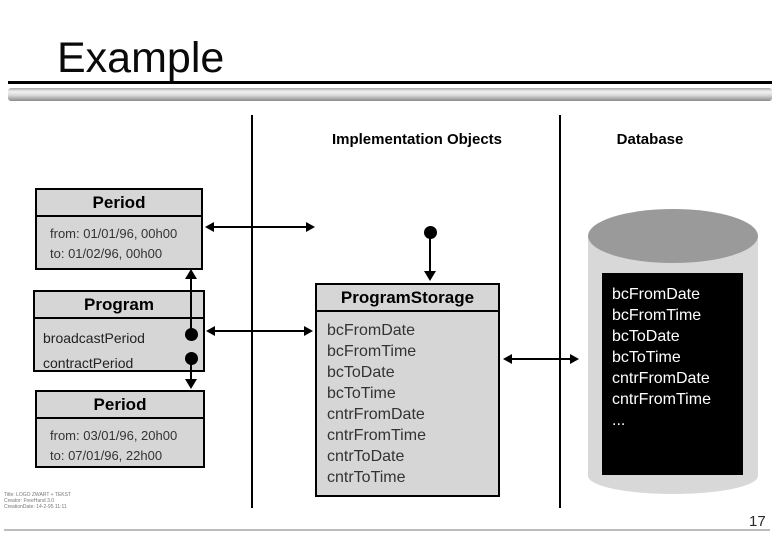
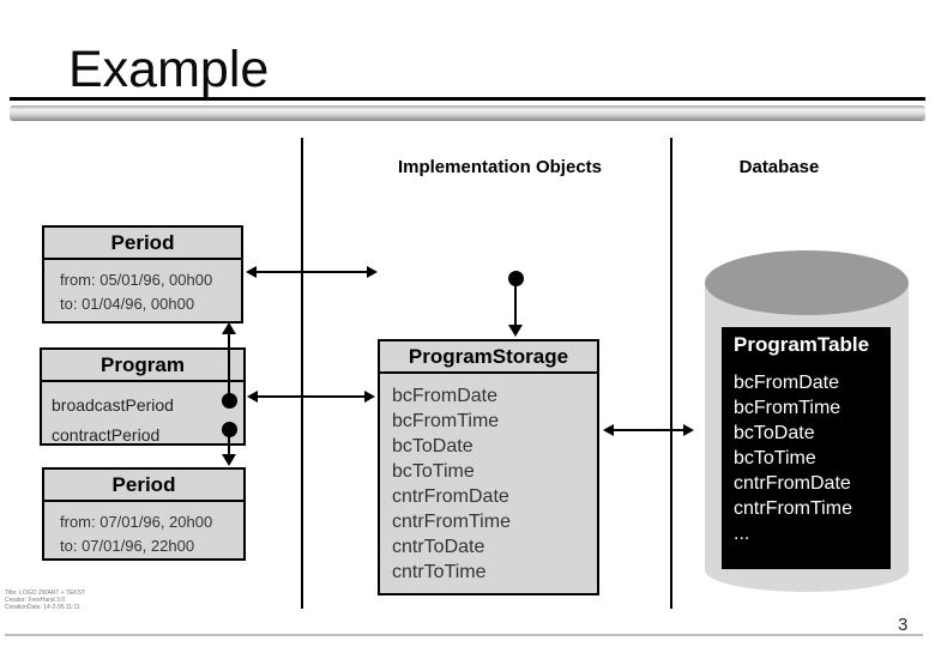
  Example
  Implementation Objects
  Database
  Period
- from: 01/01/96, 00h00
+ from: 05/01/96, 00h00
- to: 01/02/96, 00h00
+ to: 01/04/96, 00h00
  Program
  broadcastPeriod
  contractPeriod
  Period
- from: 03/01/96, 20h00
+ from: 07/01/96, 20h00
  to: 07/01/96, 22h00
  ProgramStorage
  bcFromDate
  bcFromTime
  bcToDate
  bcToTime
  cntrFromDate
  cntrFromTime
  cntrToDate
  cntrToTime
+ ProgramTable
  bcFromDate
  bcFromTime
  bcToDate
  bcToTime
  cntrFromDate
  cntrFromTime
  ...
- 17
+ 3
